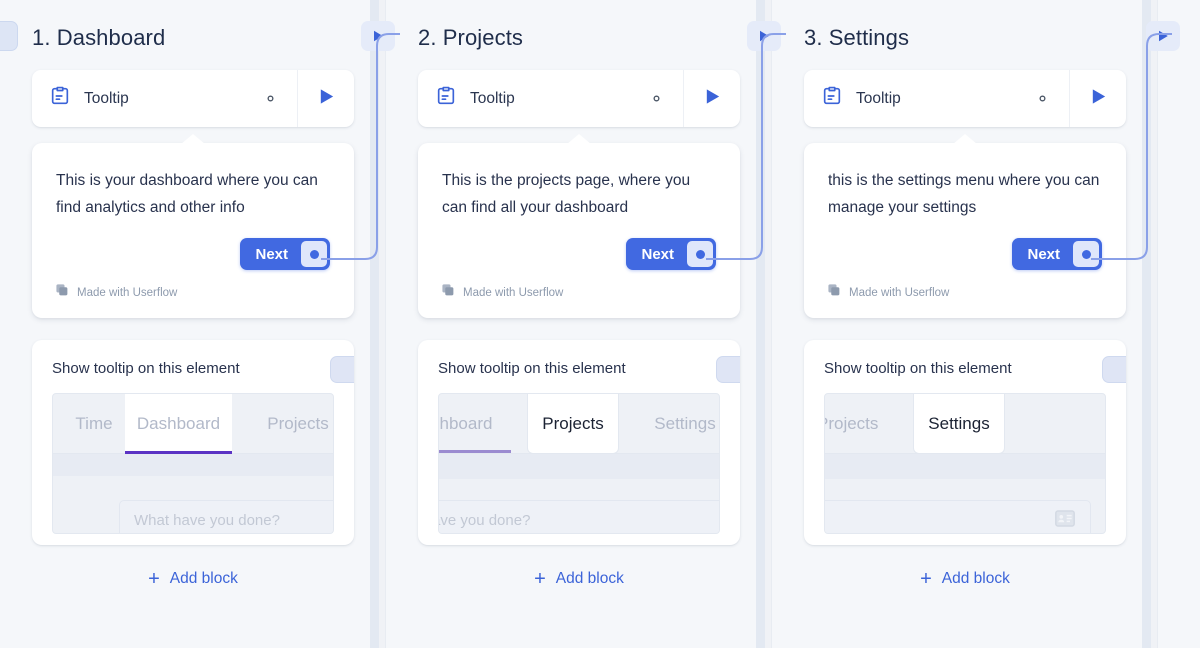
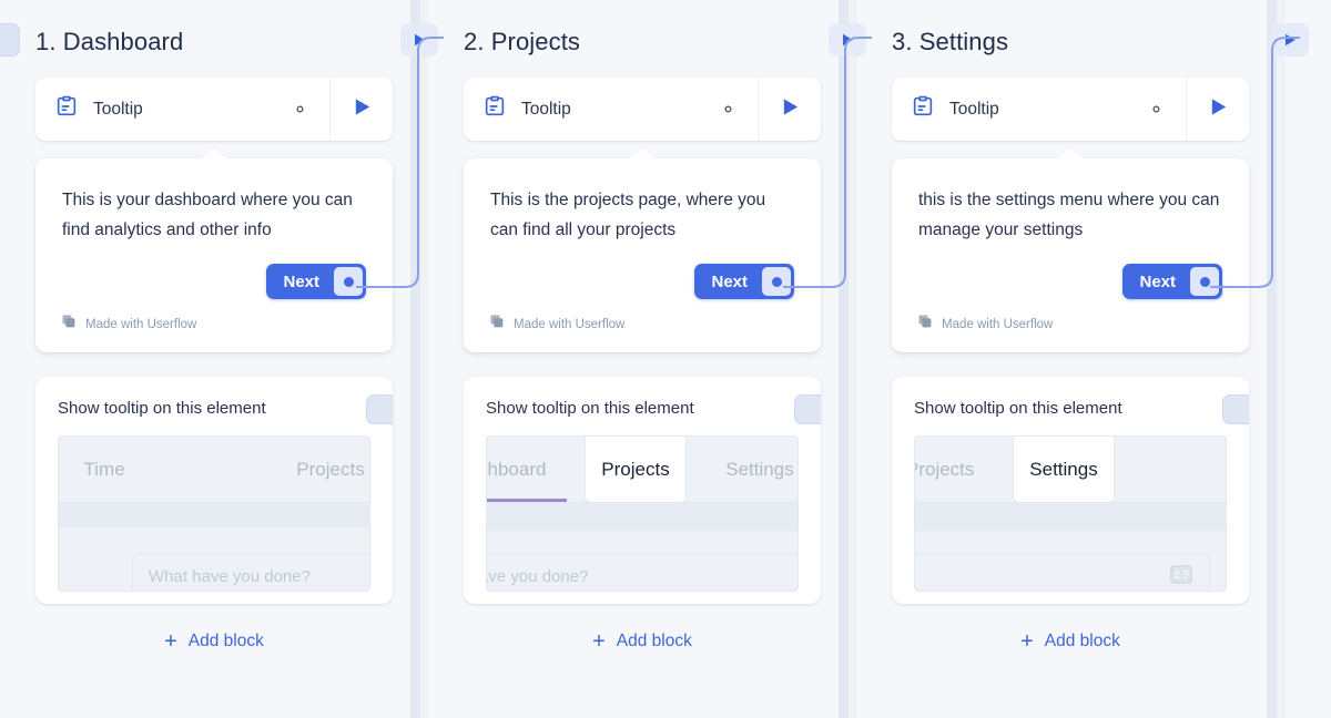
  1. Dashboard
  Tooltip
  This is your dashboard where you can find analytics and other info
  Next
  Made with Userflow
  Show tooltip on this element
  Time
- Dashboard
  Projects
  What have you done?
  +
  Add block
  2. Projects
  Tooltip
- This is the projects page, where you can find all your dashboard
+ This is the projects page, where you can find all your projects
  Next
  Made with Userflow
  Show tooltip on this element
  hboard
  Projects
  Settings
  ve you done?
  +
  Add block
  3. Settings
  Tooltip
  this is the settings menu where you can manage your settings
  Next
  Made with Userflow
  Show tooltip on this element
  rojects
  Settings
  +
  Add block
